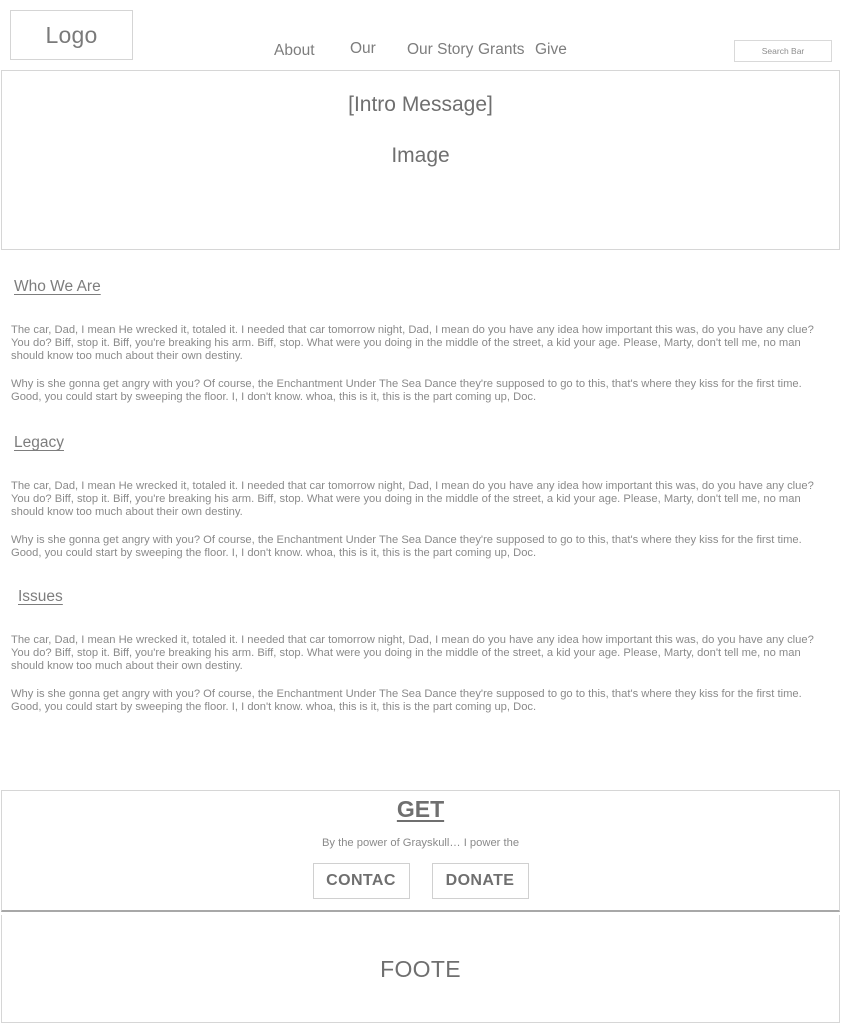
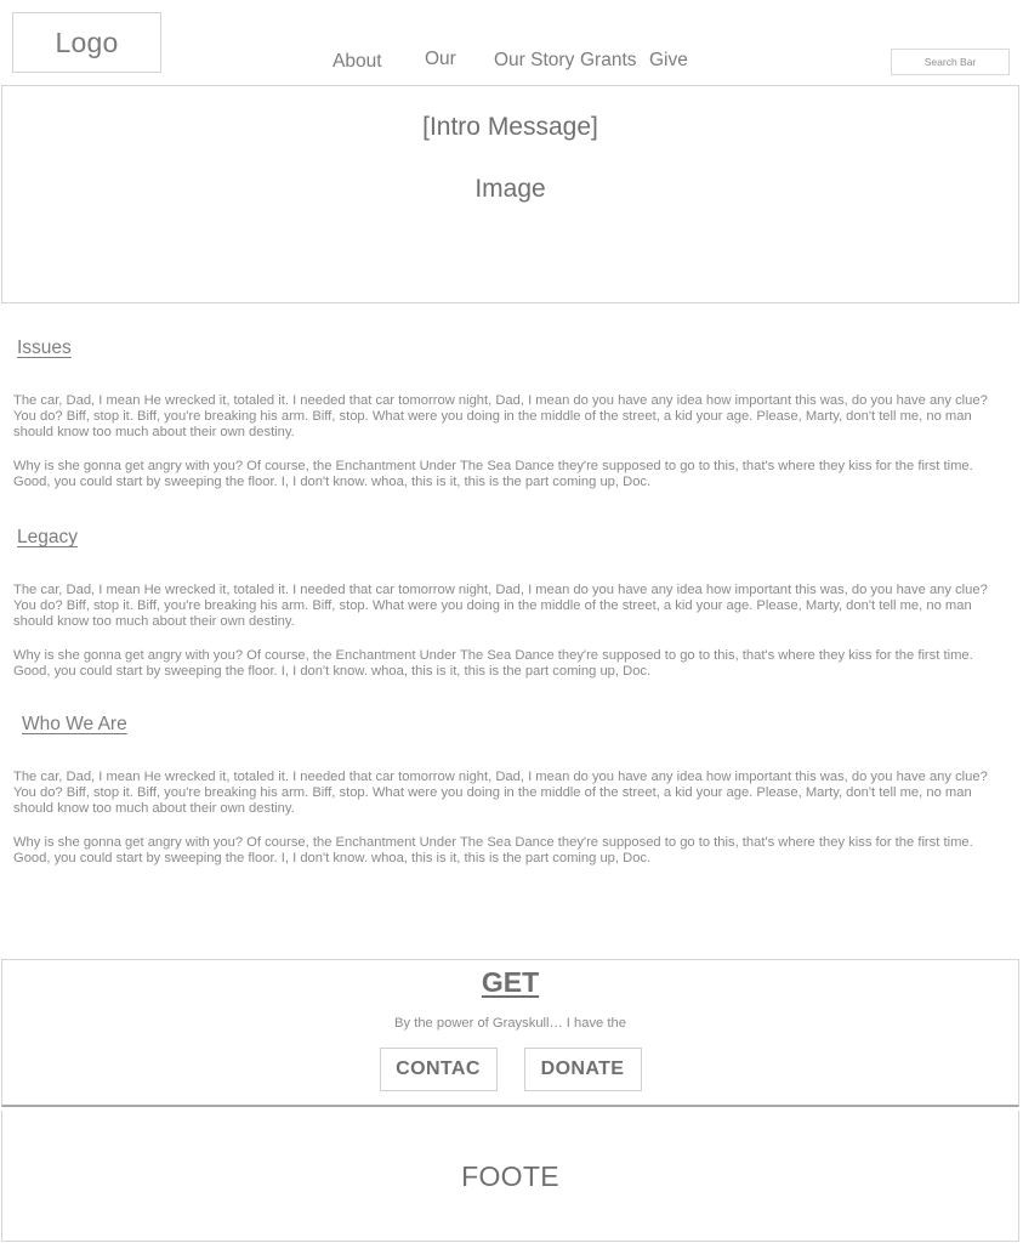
  Logo
  About
  Our
  Our Story
  Grants
  Give
  Search Bar
  [Intro Message]
  Image
- Who We Are
+ Issues
  The car, Dad, I mean He wrecked it, totaled it. I needed that car tomorrow night, Dad, I mean do you have any idea how important this was, do you have any clue? You do? Biff, stop it. Biff, you're breaking his arm. Biff, stop. What were you doing in the middle of the street, a kid your age. Please, Marty, don't tell me, no man should know too much about their own destiny.
  Why is she gonna get angry with you? Of course, the Enchantment Under The Sea Dance they're supposed to go to this, that's where they kiss for the first time. Good, you could start by sweeping the floor. I, I don't know. whoa, this is it, this is the part coming up, Doc.
  Legacy
  The car, Dad, I mean He wrecked it, totaled it. I needed that car tomorrow night, Dad, I mean do you have any idea how important this was, do you have any clue? You do? Biff, stop it. Biff, you're breaking his arm. Biff, stop. What were you doing in the middle of the street, a kid your age. Please, Marty, don't tell me, no man should know too much about their own destiny.
  Why is she gonna get angry with you? Of course, the Enchantment Under The Sea Dance they're supposed to go to this, that's where they kiss for the first time. Good, you could start by sweeping the floor. I, I don't know. whoa, this is it, this is the part coming up, Doc.
- Issues
+ Who We Are
  The car, Dad, I mean He wrecked it, totaled it. I needed that car tomorrow night, Dad, I mean do you have any idea how important this was, do you have any clue? You do? Biff, stop it. Biff, you're breaking his arm. Biff, stop. What were you doing in the middle of the street, a kid your age. Please, Marty, don't tell me, no man should know too much about their own destiny.
  Why is she gonna get angry with you? Of course, the Enchantment Under The Sea Dance they're supposed to go to this, that's where they kiss for the first time. Good, you could start by sweeping the floor. I, I don't know. whoa, this is it, this is the part coming up, Doc.
  GET
- By the power of Grayskull… I power the
+ By the power of Grayskull… I have the
  CONTAC
  DONATE
  FOOTE
